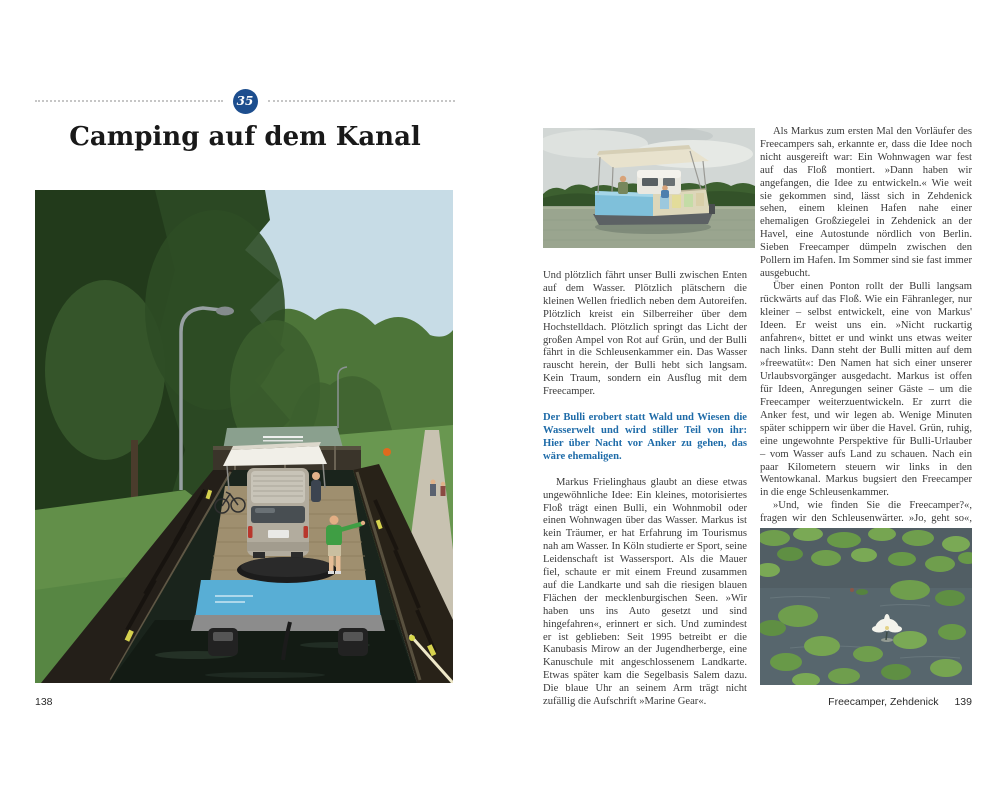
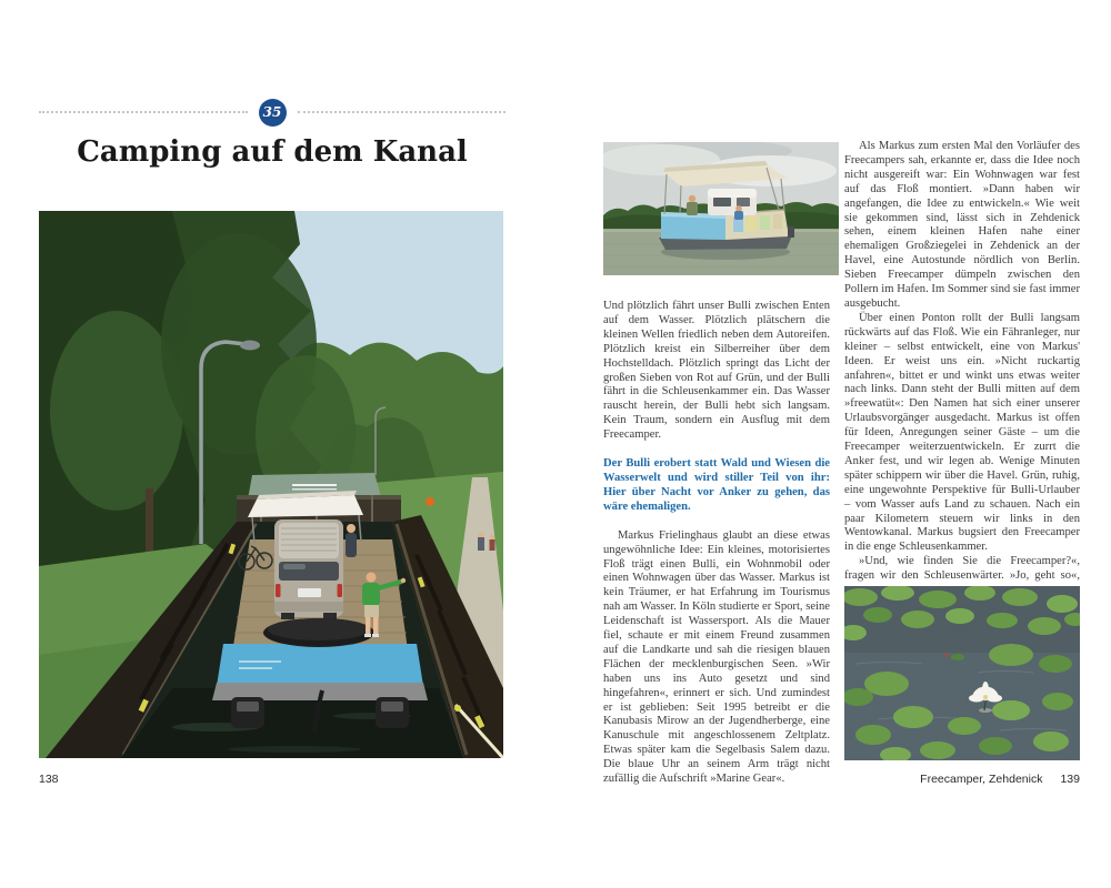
  35
  Camping auf dem Kanal
- Und plötzlich fährt unser Bulli zwischen Enten auf dem Wasser. Plötzlich plätschern die kleinen Wellen friedlich neben dem Autoreifen. Plötzlich kreist ein Silberreiher über dem Hochstelldach. Plötzlich springt das Licht der großen Ampel von Rot auf Grün, und der Bulli fährt in die Schleusenkammer ein. Das Wasser rauscht herein, der Bulli hebt sich langsam. Kein Traum, sondern ein Ausflug mit dem Freecamper.
+ Und plötzlich fährt unser Bulli zwischen Enten auf dem Wasser. Plötzlich plätschern die kleinen Wellen friedlich neben dem Autoreifen. Plötzlich kreist ein Silberreiher über dem Hochstelldach. Plötzlich springt das Licht der großen Sieben von Rot auf Grün, und der Bulli fährt in die Schleusenkammer ein. Das Wasser rauscht herein, der Bulli hebt sich langsam. Kein Traum, sondern ein Ausflug mit dem Freecamper.
  Der Bulli erobert statt Wald und Wiesen die Wasserwelt und wird stiller Teil von ihr: Hier über Nacht vor Anker zu gehen, das wäre ehemaligen.
- Markus Frielinghaus glaubt an diese etwas ungewöhnliche Idee: Ein kleines, motorisiertes Floß trägt einen Bulli, ein Wohnmobil oder einen Wohnwagen über das Wasser. Markus ist kein Träumer, er hat Erfahrung im Tourismus nah am Wasser. In Köln studierte er Sport, seine Leidenschaft ist Wassersport. Als die Mauer fiel, schaute er mit einem Freund zusammen auf die Landkarte und sah die riesigen blauen Flächen der mecklenburgischen Seen. »Wir haben uns ins Auto gesetzt und sind hingefahren«, erinnert er sich. Und zumindest er ist geblieben: Seit 1995 betreibt er die Kanubasis Mirow an der Jugendherberge, eine Kanuschule mit angeschlossenem Landkarte. Etwas später kam die Segelbasis Salem dazu. Die blaue Uhr an seinem Arm trägt nicht zufällig die Aufschrift »Marine Gear«.
+ Markus Frielinghaus glaubt an diese etwas ungewöhnliche Idee: Ein kleines, motorisiertes Floß trägt einen Bulli, ein Wohnmobil oder einen Wohnwagen über das Wasser. Markus ist kein Träumer, er hat Erfahrung im Tourismus nah am Wasser. In Köln studierte er Sport, seine Leidenschaft ist Wassersport. Als die Mauer fiel, schaute er mit einem Freund zusammen auf die Landkarte und sah die riesigen blauen Flächen der mecklenburgischen Seen. »Wir haben uns ins Auto gesetzt und sind hingefahren«, erinnert er sich. Und zumindest er ist geblieben: Seit 1995 betreibt er die Kanubasis Mirow an der Jugendherberge, eine Kanuschule mit angeschlossenem Zeltplatz. Etwas später kam die Segelbasis Salem dazu. Die blaue Uhr an seinem Arm trägt nicht zufällig die Aufschrift »Marine Gear«.
  Als Markus zum ersten Mal den Vorläufer des Freecampers sah, erkannte er, dass die Idee noch nicht ausgereift war: Ein Wohnwagen war fest auf das Floß montiert. »Dann haben wir angefangen, die Idee zu entwickeln.« Wie weit sie gekommen sind, lässt sich in Zehdenick sehen, einem kleinen Hafen nahe einer ehemaligen Großziegelei in Zehdenick an der Havel, eine Autostunde nördlich von Berlin. Sieben Freecamper dümpeln zwischen den Pollern im Hafen. Im Sommer sind sie fast immer ausgebucht.
  Über einen Ponton rollt der Bulli langsam rückwärts auf das Floß. Wie ein Fähranleger, nur kleiner – selbst entwickelt, eine von Markus' Ideen. Er weist uns ein. »Nicht ruckartig anfahren«, bittet er und winkt uns etwas weiter nach links. Dann steht der Bulli mitten auf dem »freewatüt«: Den Namen hat sich einer unserer Urlaubsvorgänger ausgedacht. Markus ist offen für Ideen, Anregungen seiner Gäste – um die Freecamper weiterzuentwickeln. Er zurrt die Anker fest, und wir legen ab. Wenige Minuten später schippern wir über die Havel. Grün, ruhig, eine ungewohnte Perspektive für Bulli-Urlauber – vom Wasser aufs Land zu schauen. Nach ein paar Kilometern steuern wir links in den Wentowkanal. Markus bugsiert den Freecamper in die enge Schleusenkammer.
  »Und, wie finden Sie die Freecamper?«, fragen wir den Schleusenwärter. »Jo, geht so«,
  138
  Freecamper, Zehdenick
  139
